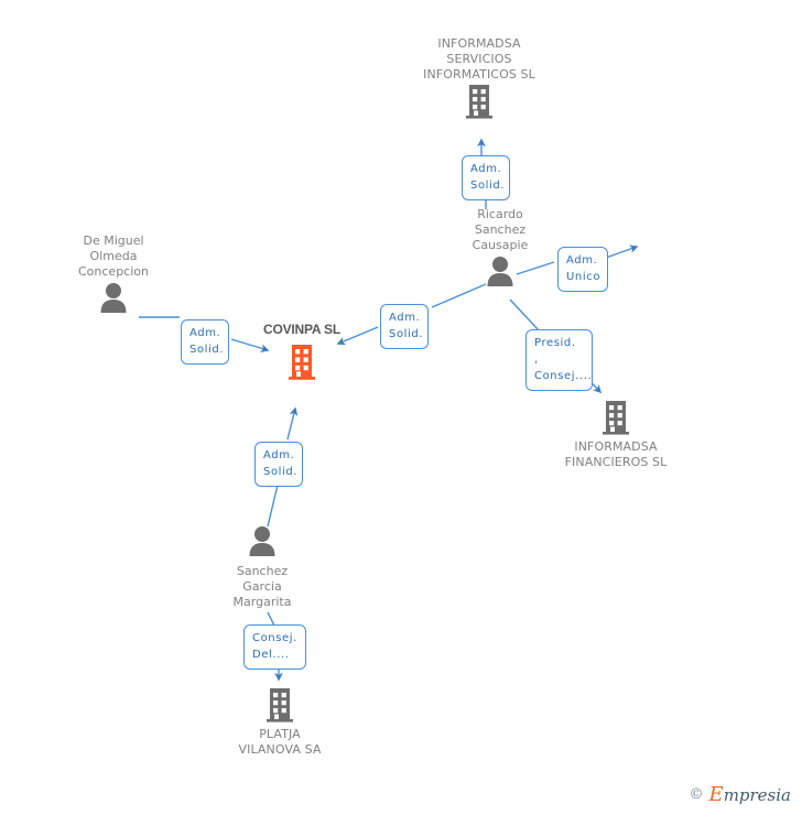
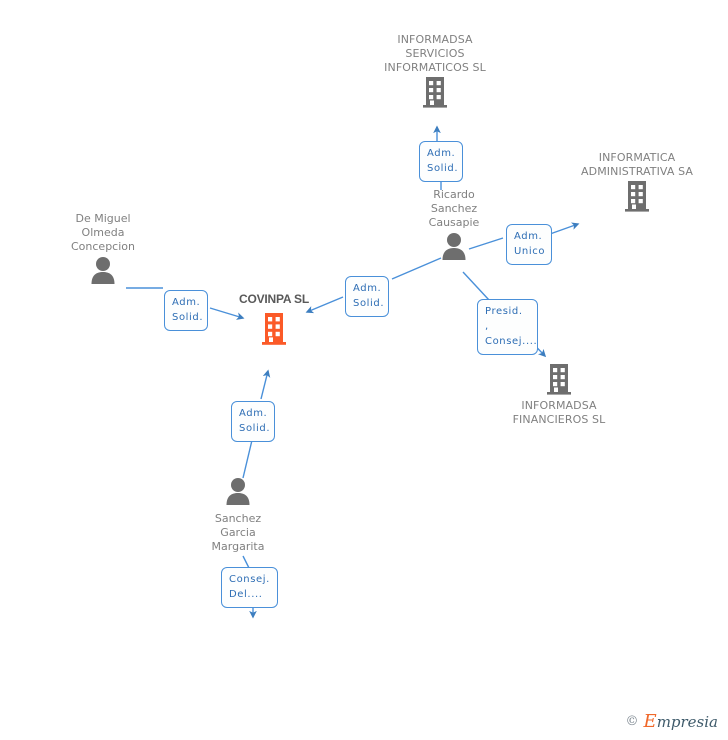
  INFORMADSA
  SERVICIOS
  INFORMATICOS SL
+ INFORMATICA
+ ADMINISTRATIVA SA
  INFORMADSA
  FINANCIEROS SL
  COVINPA SL
- PLATJA
- VILANOVA SA
  Ricardo
  Sanchez
  Causapie
  De Miguel
  Olmeda
  Concepcion
  Sanchez
  Garcia
  Margarita
  Adm.
  Solid.
  Adm.
  Solid.
  Adm.
  Unico
  Presid. ,
  Consej....
  Adm.
  Solid.
  Adm.
  Solid.
  Consej.
  Del....
  ©
  Empresia
